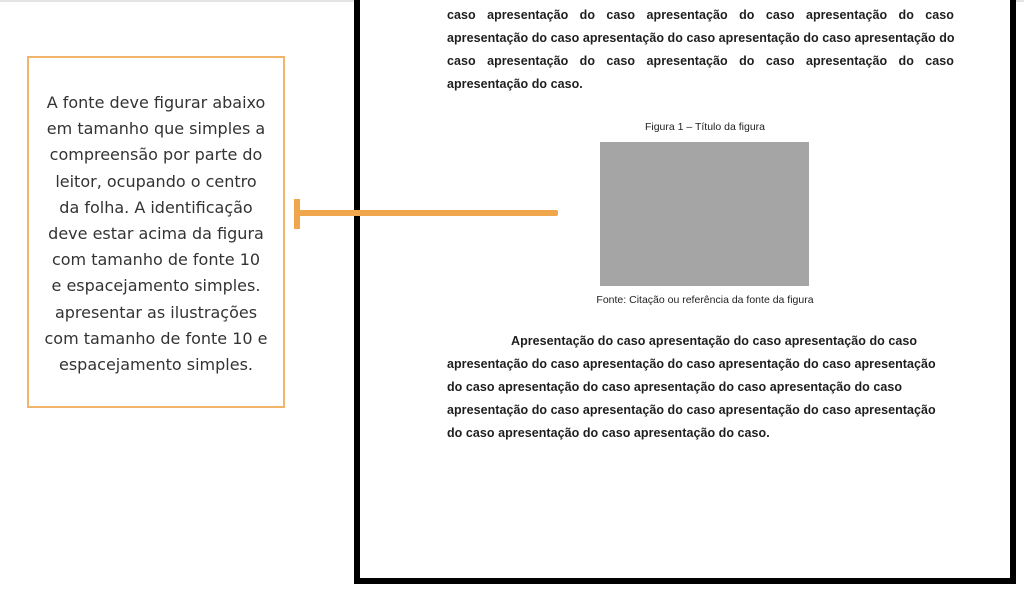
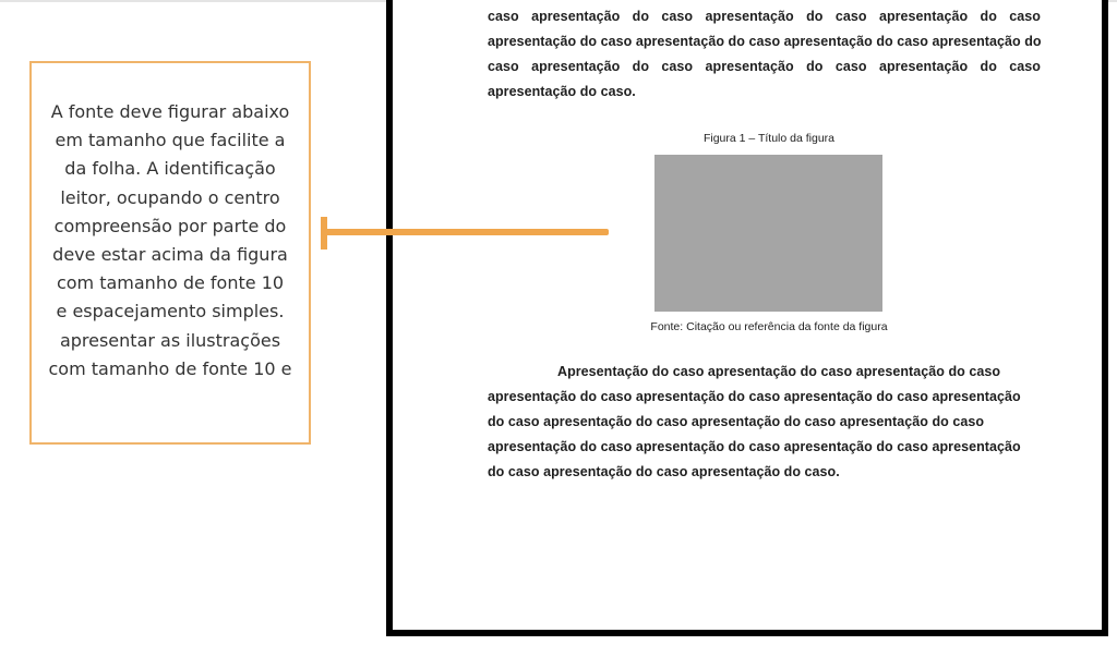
  A fonte deve figurar abaixo
- em tamanho que simples a
+ em tamanho que facilite a
- compreensão por parte do
+ da folha. A identificação
  leitor, ocupando o centro
- da folha. A identificação
+ compreensão por parte do
  deve estar acima da figura
  com tamanho de fonte 10
  e espacejamento simples.
  apresentar as ilustrações
  com tamanho de fonte 10 e
- espacejamento simples.
  caso apresentação do caso apresentação do caso apresentação do caso
  apresentação do caso apresentação do caso apresentação do caso apresentação do
  caso apresentação do caso apresentação do caso apresentação do caso
  apresentação do caso.
  Figura 1 – Título da figura
  Fonte: Citação ou referência da fonte da figura
  Apresentação do caso apresentação do caso apresentação do caso
  apresentação do caso apresentação do caso apresentação do caso apresentação
  do caso apresentação do caso apresentação do caso apresentação do caso
  apresentação do caso apresentação do caso apresentação do caso apresentação
  do caso apresentação do caso apresentação do caso.
